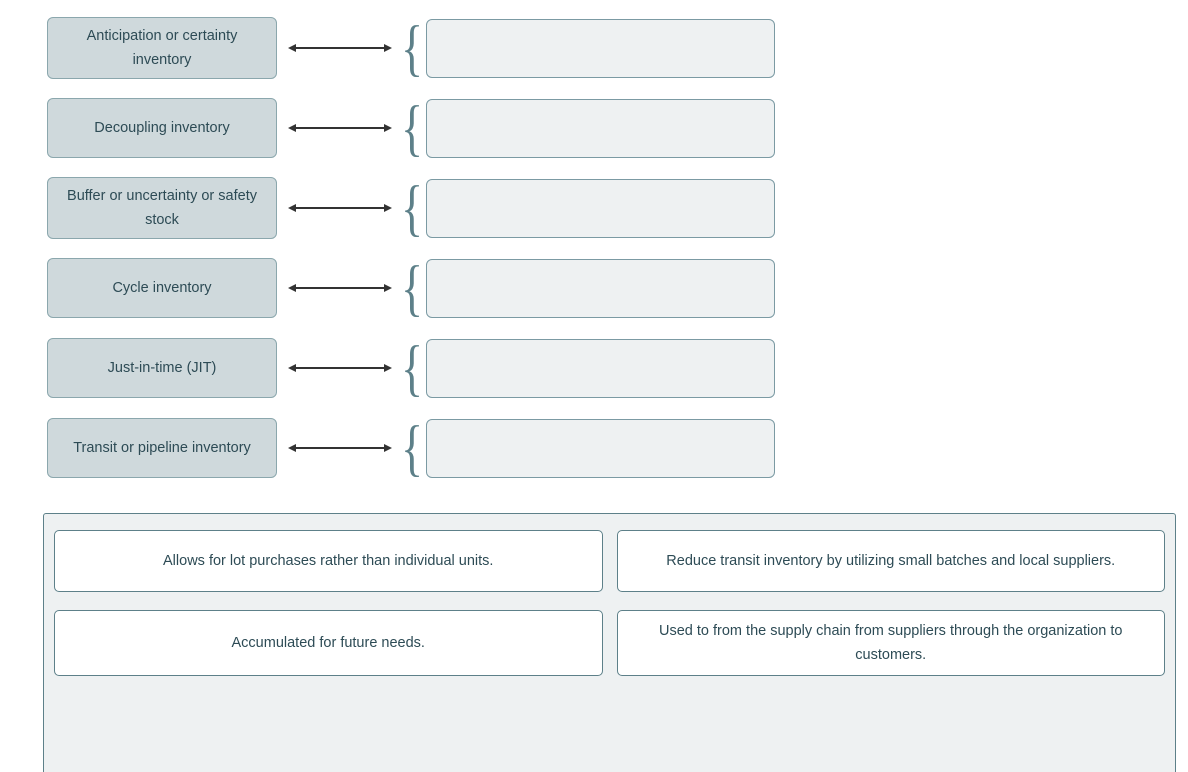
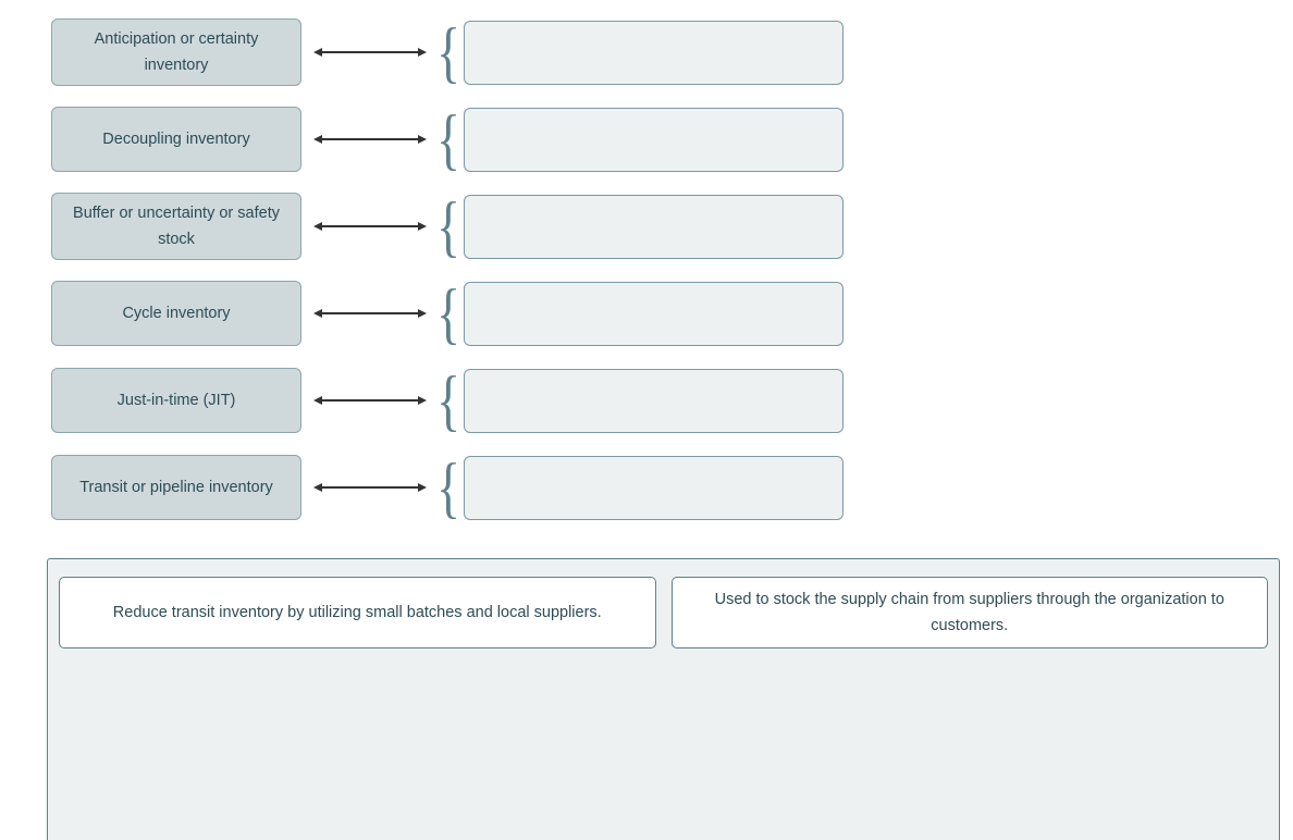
  Anticipation or certainty inventory
  {
  Decoupling inventory
  {
  Buffer or uncertainty or safety stock
  {
  Cycle inventory
  {
  Just-in-time (JIT)
  {
  Transit or pipeline inventory
  {
- Allows for lot purchases rather than individual units.
  Reduce transit inventory by utilizing small batches and local suppliers.
- Accumulated for future needs.
- Used to from the supply chain from suppliers through the organization to customers.
+ Used to stock the supply chain from suppliers through the organization to customers.
